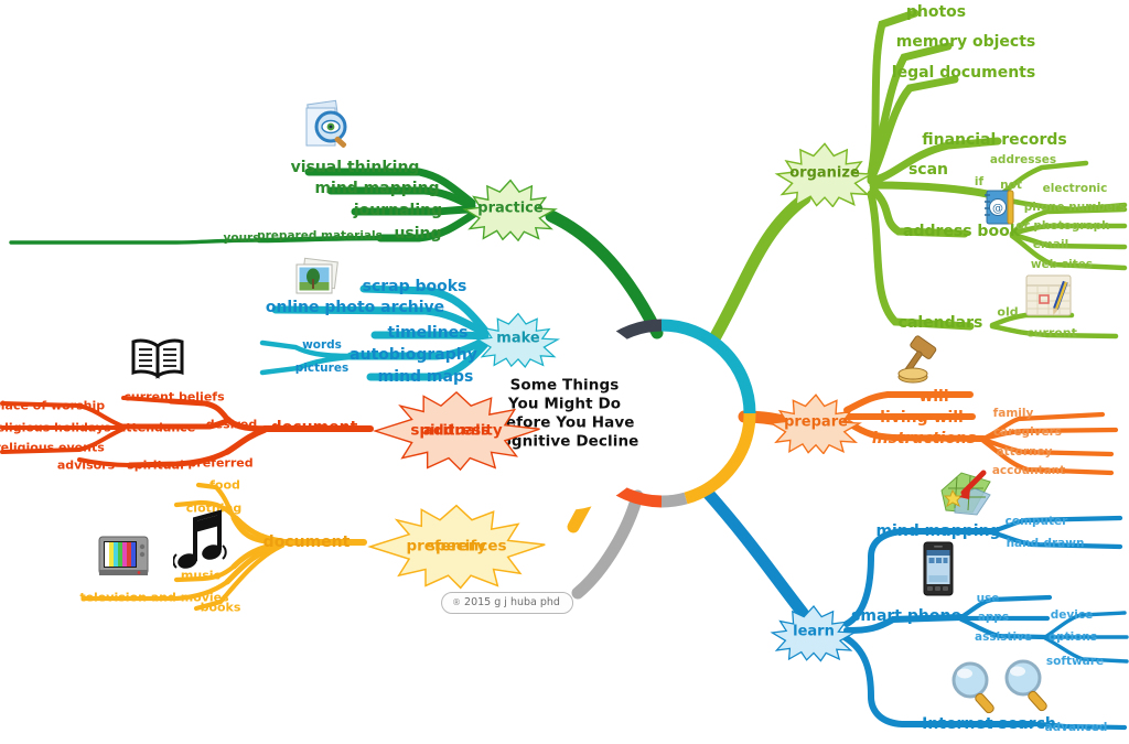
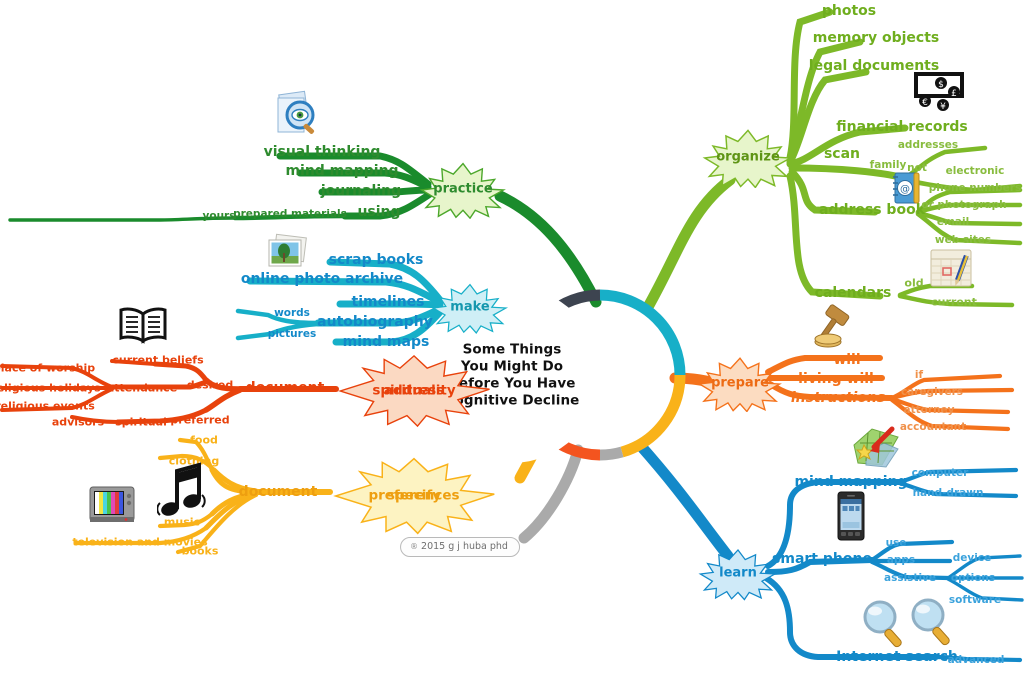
  Some Things
  You Might Do
  efore You Have
  gnitive Decline
  organize
  practice
  make
  address
  spirituality
  specify
  preferences
  prepare
  learn
  photos
  memory objects
  legal documents
  financial records
  scan
  addresses
- if
+ family
  not
  electronic
  address book
  phone numbers
  or photograph
  email
  web sites
  calendars
  old
  current
  visual thinking
  mind mapping
  journaling
  using
  prepared materials
  yours
  scrap books
  online photo archive
  timelines
  autobiography
  words
  pictures
  mind maps
  document
  desired
  current beliefs
  attendance
  lace of worship
  eligious holidays
  eligious events
  preferred
  spiritual
  advisors
  document
  food
  clothing
  music
  television and movies
  books
  will
  living will
  instructions
- family
+ if
  caregivers
  attorney
  accountant
  mind mapping
  computer
  hand-drawn
  smart phone
  use
  apps
  assistive
  device
  options
  software
  Internet search
  advanced
+ $
+ £
+ €
+ ¥
  @
  ® 2015 g j huba phd
